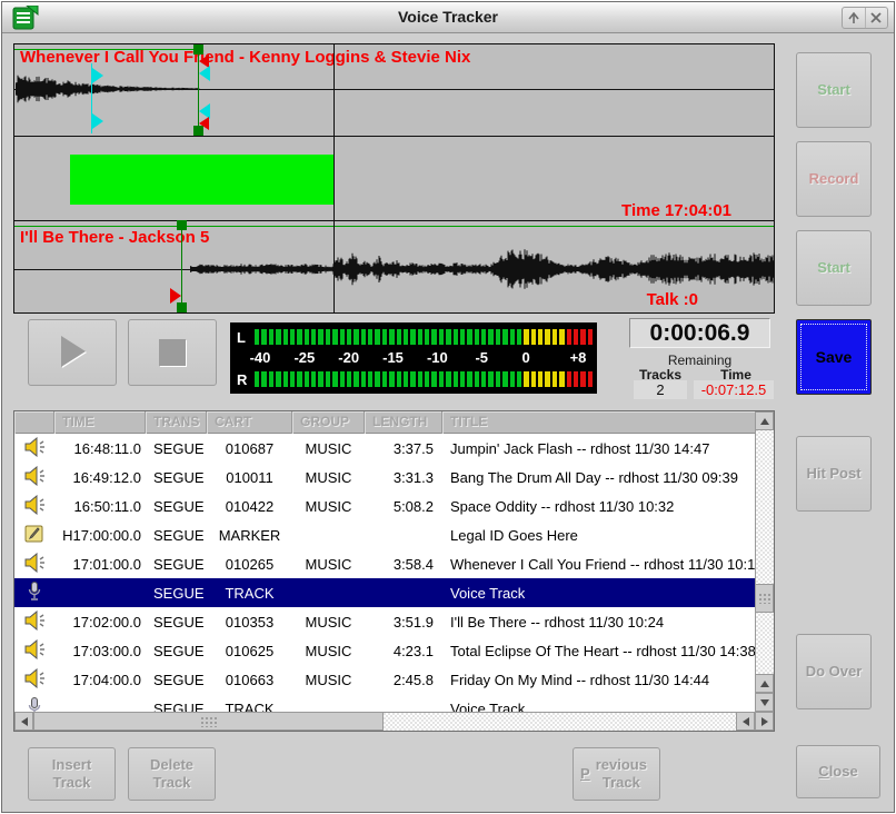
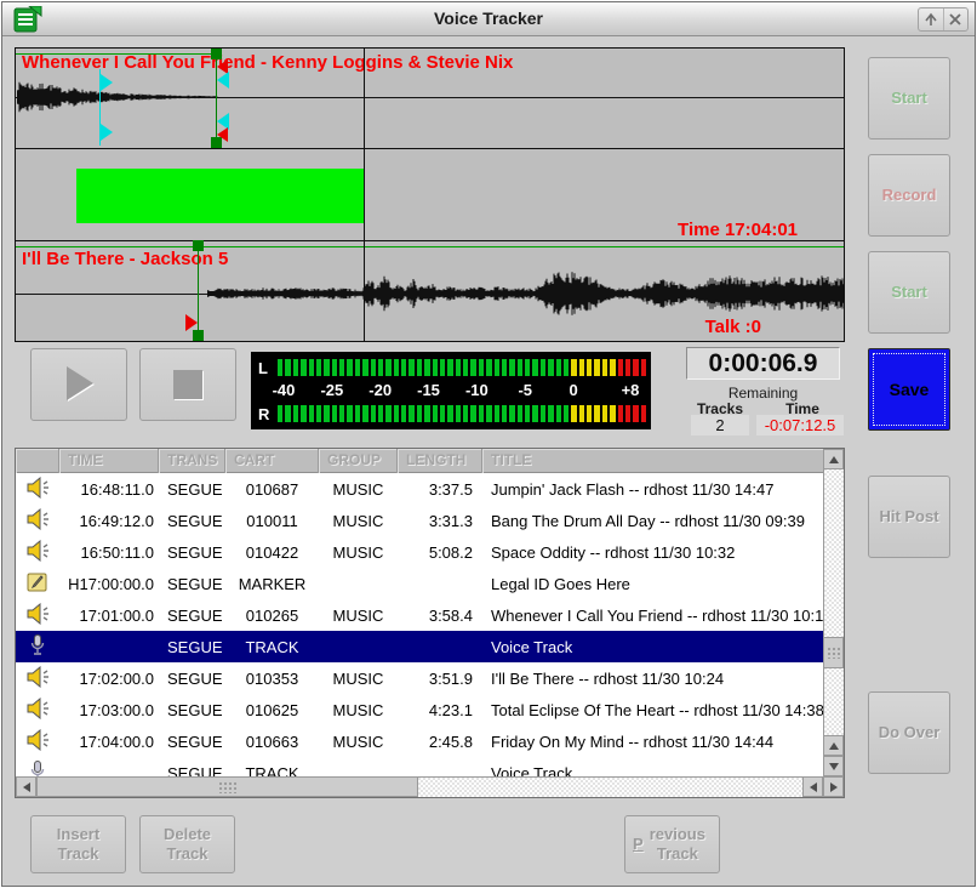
  Voice Tracker
  Whenever I Call You Fiend - Kenny Loggins & Stevie Nix
  Time 17:04:01
  I'll Be There - Jacksn 5
  Talk :0
  L
  -40
  -25
  -20
  -15
  -10
  -5
  0
  +8
  R
  0:00:06.9
  Remaining
  Tracks
  Time
  2
  -0:07:12.5
  Start
  Record
  Start
  Save
  Hit Post
  Do Over
- C
- lose
  TIME
  TRANS
  CART
  GROUP
  LENGTH
  TITLE
  16:48:11.0
  SEGUE
  010687
  MUSIC
  3:37.5
  Jumpin' Jack Flash -- rdhost 11/30 14:47
  16:49:12.0
  SEGUE
  010011
  MUSIC
  3:31.3
  Bang The Drum All Day -- rdhost 11/30 09:39
  16:50:11.0
  SEGUE
  010422
  MUSIC
  5:08.2
  Space Oddity -- rdhost 11/30 10:32
  H17:00:00.0
  SEGUE
  MARKER
  Legal ID Goes Here
  17:01:00.0
  SEGUE
  010265
  MUSIC
  3:58.4
  Whenever I Call You Friend -- rdhost 11/30 10:1
  SEGUE
  TRACK
  Voice Track
  17:02:00.0
  SEGUE
  010353
  MUSIC
  3:51.9
  I'll Be There -- rdhost 11/30 10:24
  17:03:00.0
  SEGUE
  010625
  MUSIC
  4:23.1
  Total Eclipse Of The Heart -- rdhost 11/30 14:38
  17:04:00.0
  SEGUE
  010663
  MUSIC
  2:45.8
  Friday On My Mind -- rdhost 11/30 14:44
  SEGUE
  TRACK
  Voice Track
  Insert Track
  Delete Track
  P
  revious Track
